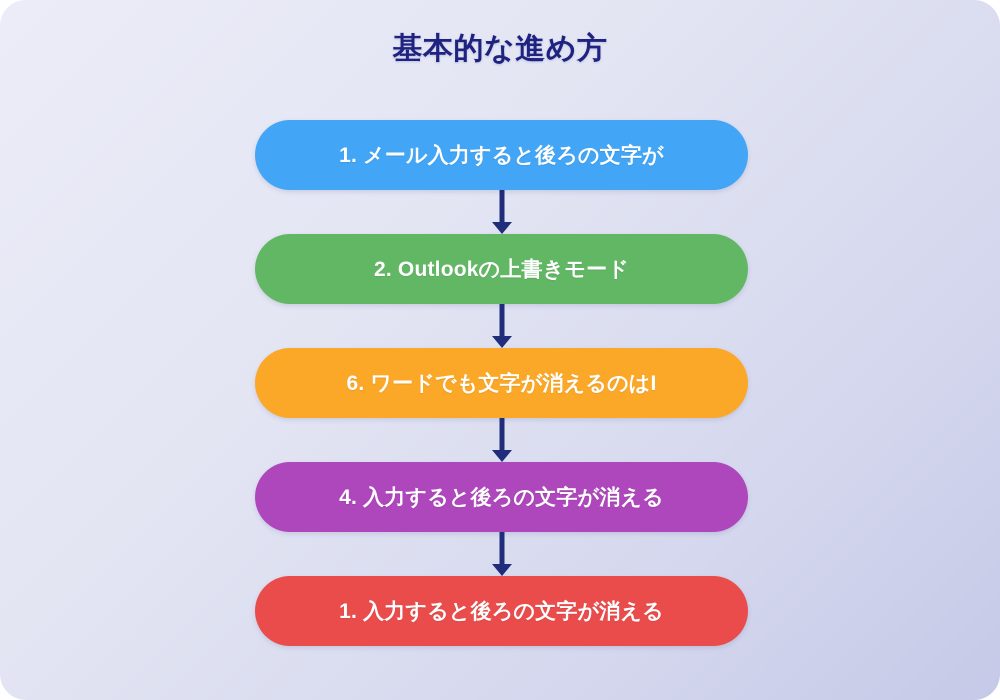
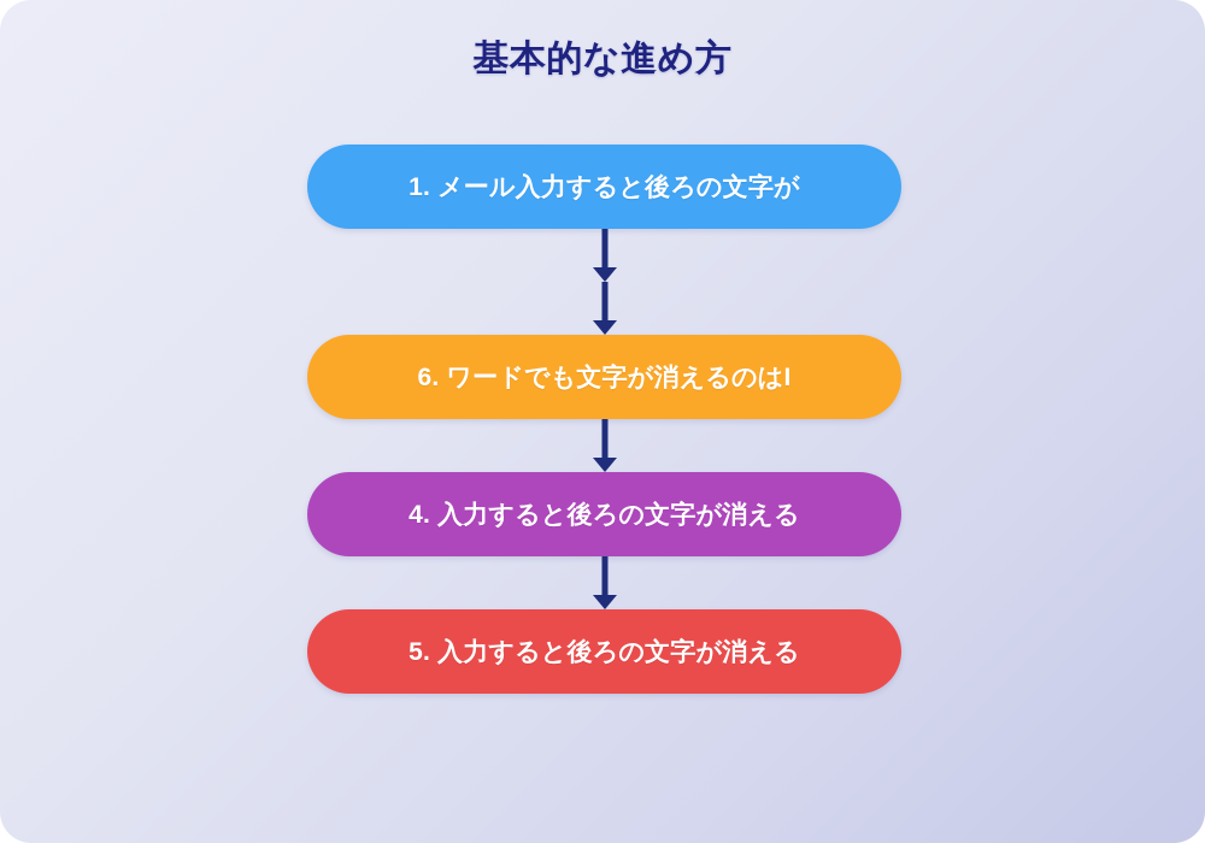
  基本的な進め方
  1. メール入力すると後ろの文字が
- 2. Outlookの上書きモード
  6. ワードでも文字が消えるのはI
  4. 入力すると後ろの文字が消える
- 1. 入力すると後ろの文字が消える
+ 5. 入力すると後ろの文字が消える
